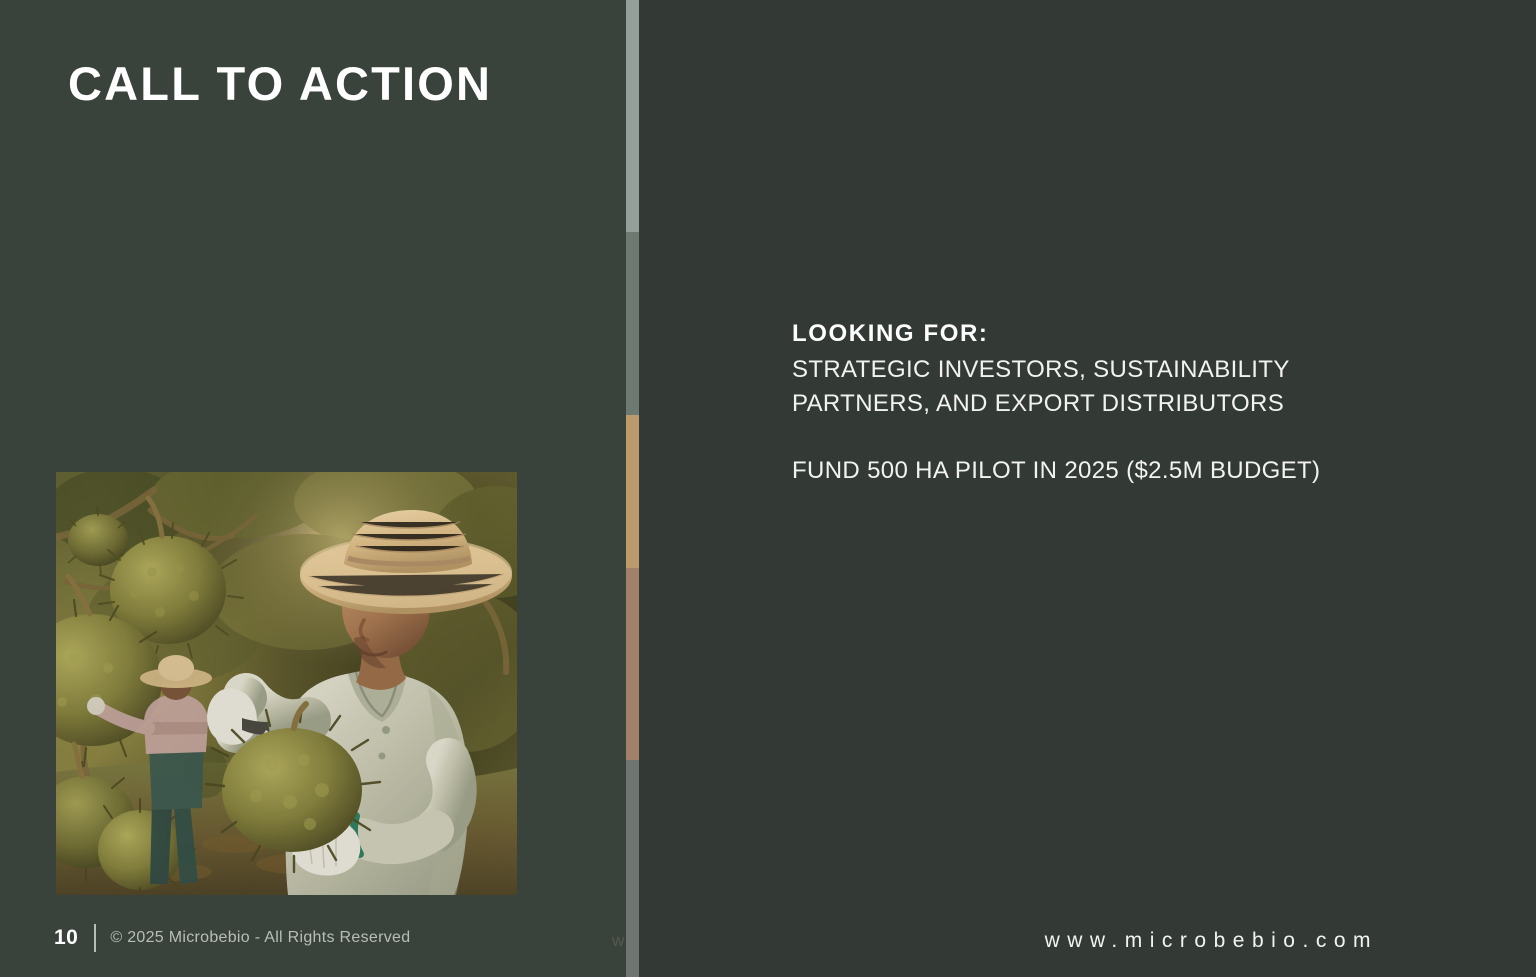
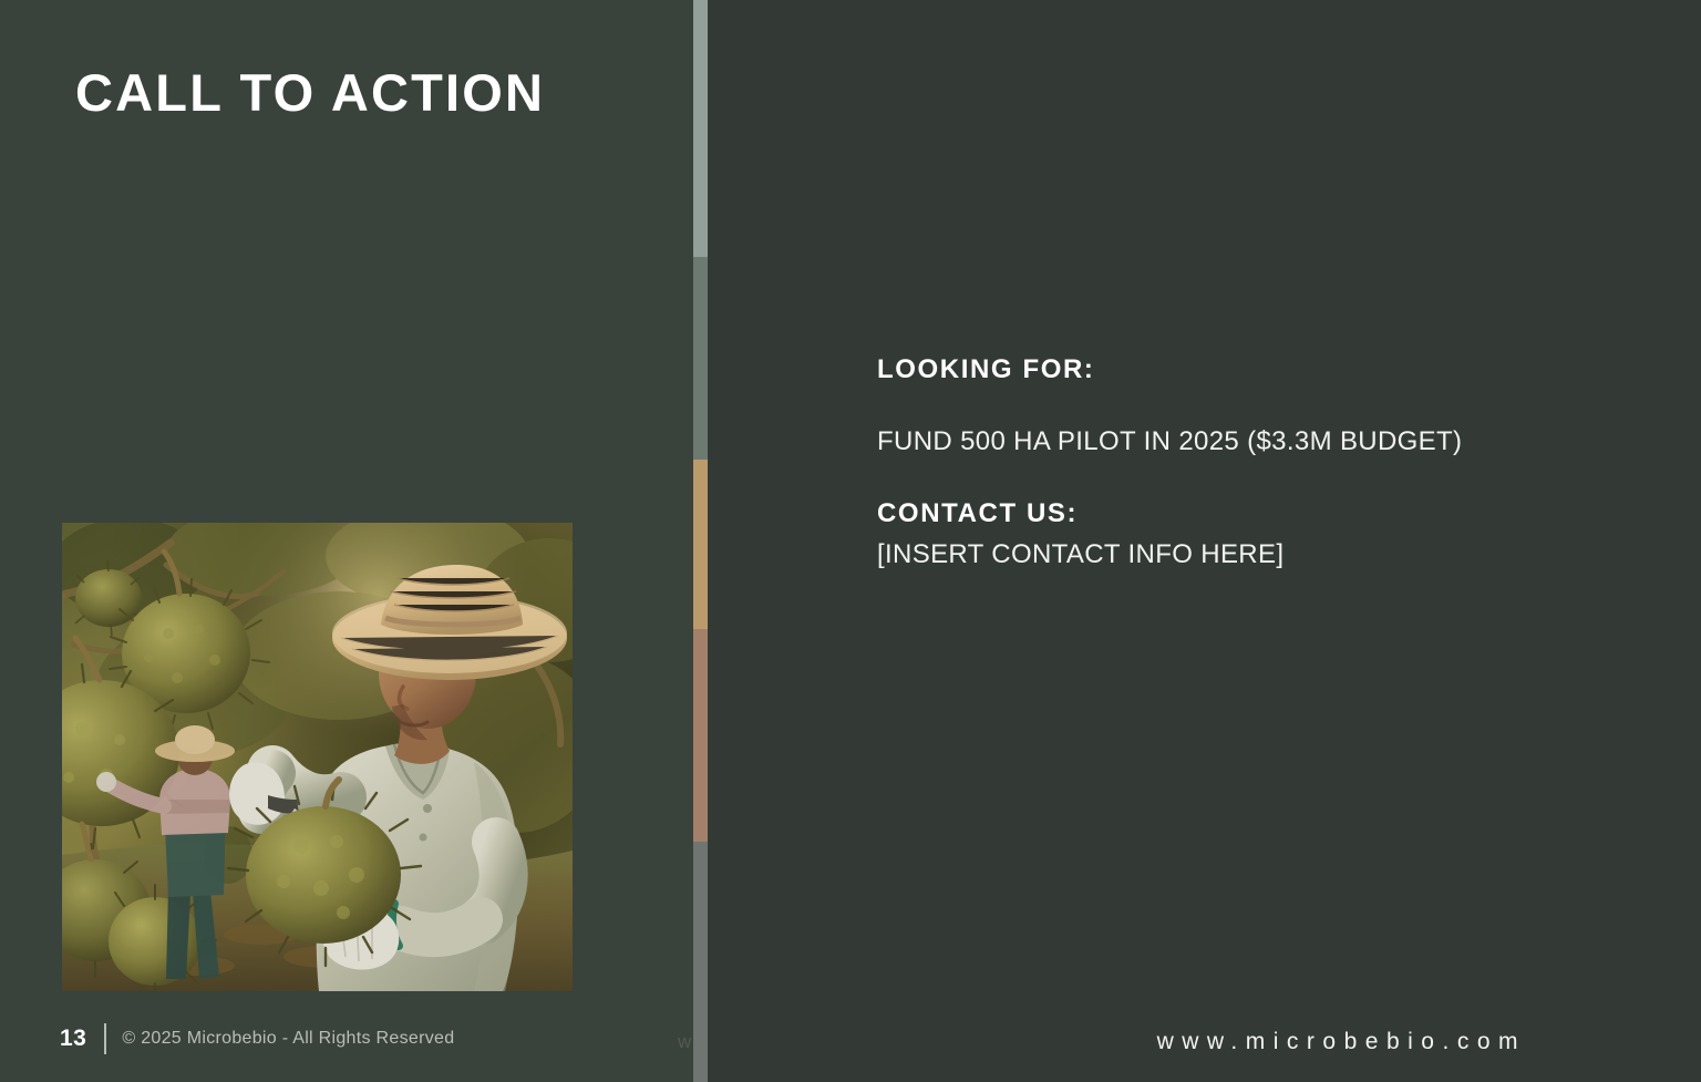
  CALL TO ACTION
  LOOKING FOR:
- STRATEGIC INVESTORS, SUSTAINABILITY PARTNERS, AND EXPORT DISTRIBUTORS
- FUND 500 HA PILOT IN 2025 ($2.5M BUDGET)
+ FUND 500 HA PILOT IN 2025 ($3.3M BUDGET)
+ CONTACT US:
+ [INSERT CONTACT INFO HERE]
- 10
+ 13
  © 2025 Microbebio - All Rights Reserved
  w
  www.microbebio.com
